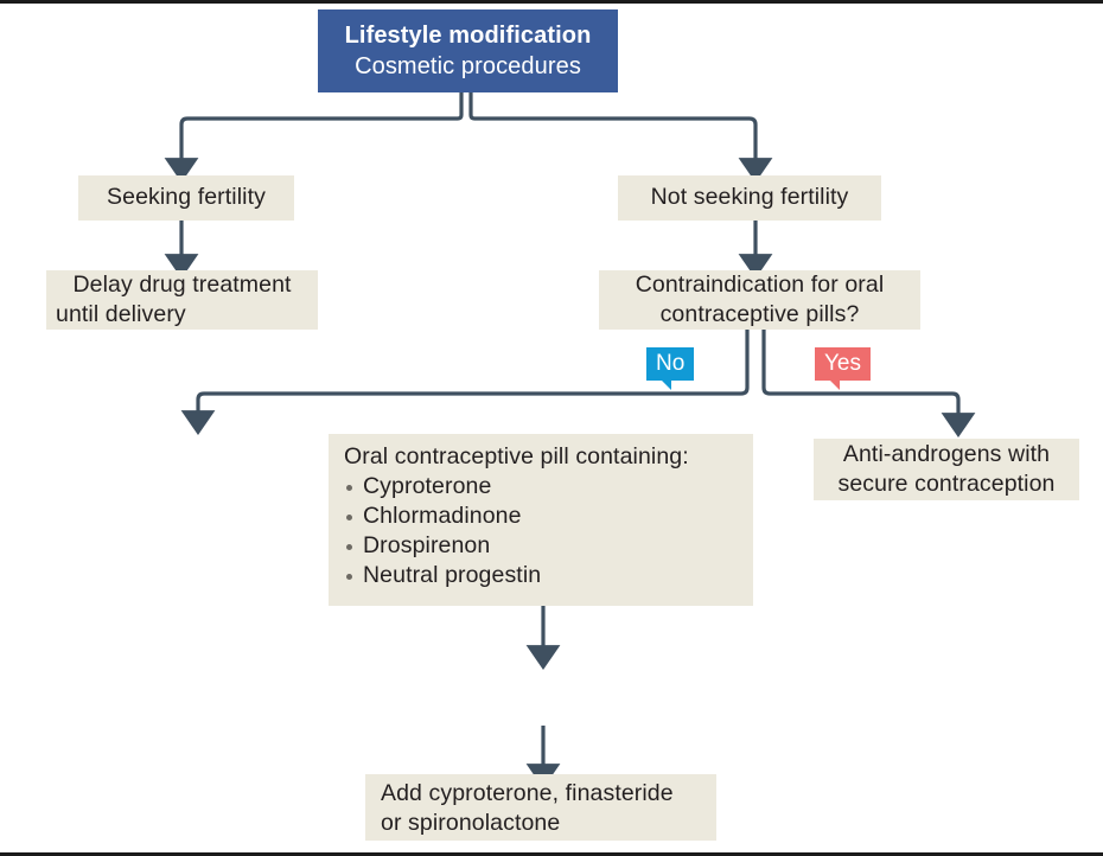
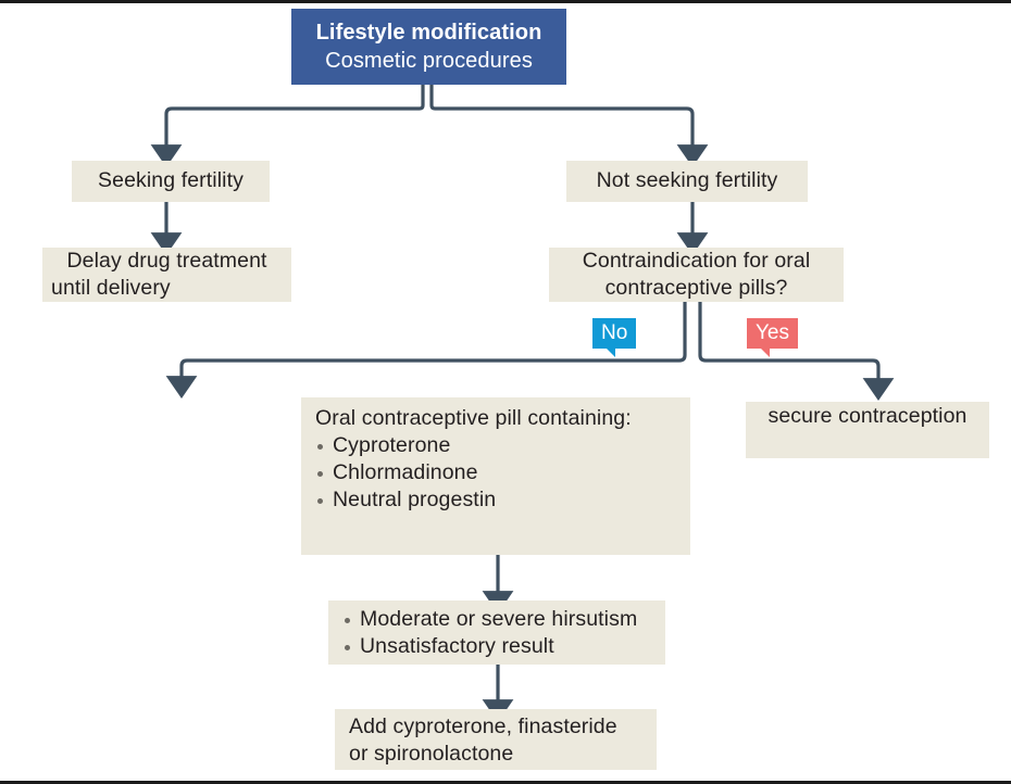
  Lifestyle modification
  Cosmetic procedures
  Seeking fertility
  Not seeking fertility
  Delay drug treatment
  until delivery
  Contraindication for oral
  contraceptive pills?
  No
  Yes
  Oral contraceptive pill containing:
  Cyproterone
  Chlormadinone
- Drospirenon
  Neutral progestin
- Anti-androgens with
  secure contraception
+ Moderate or severe hirsutism
+ Unsatisfactory result
  Add cyproterone, finasteride
  or spironolactone
